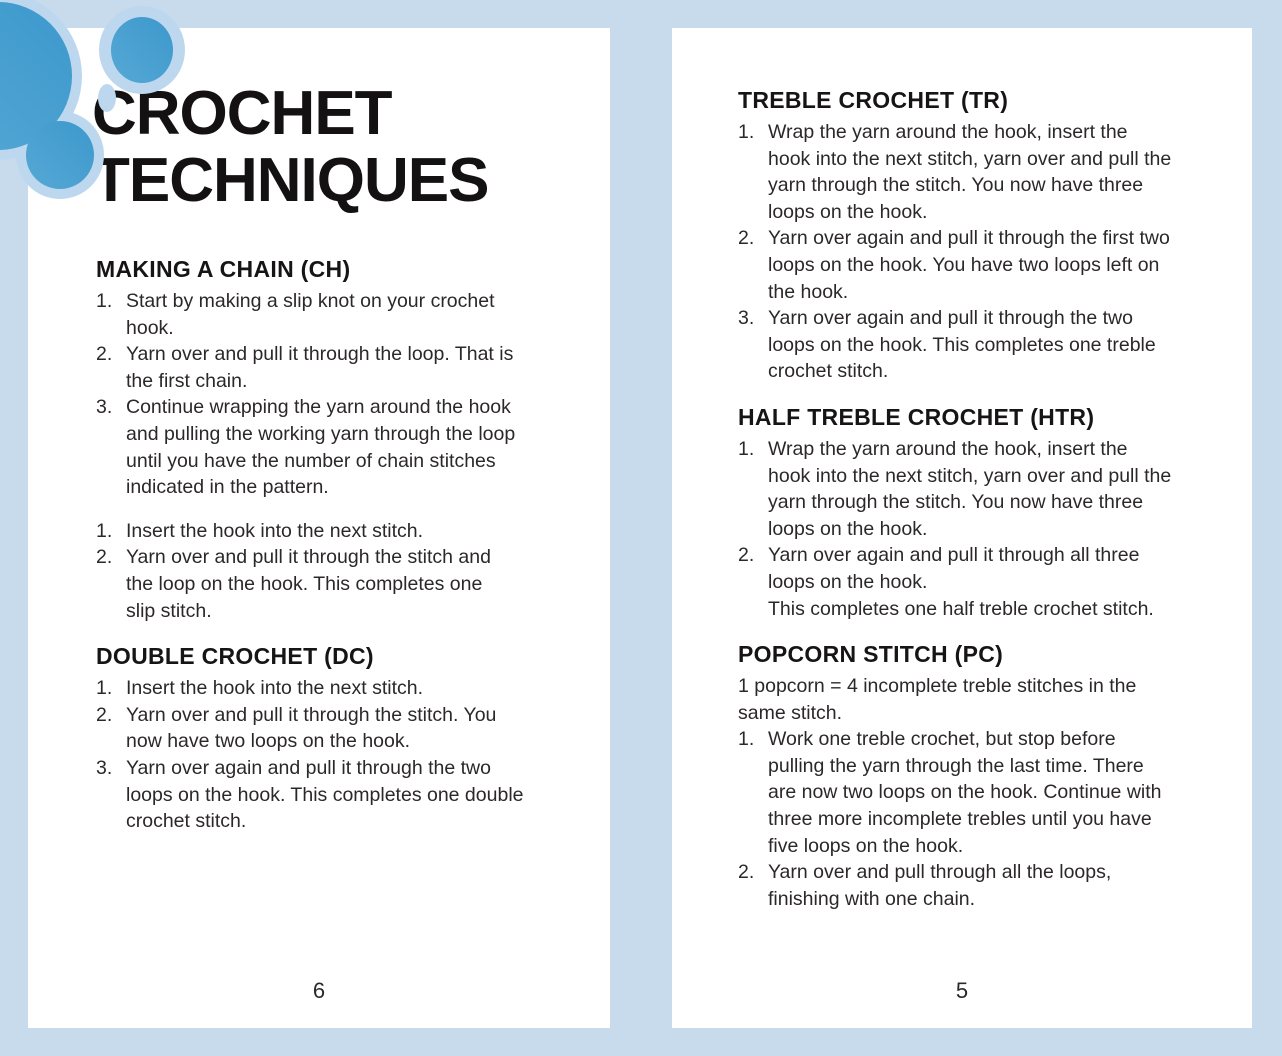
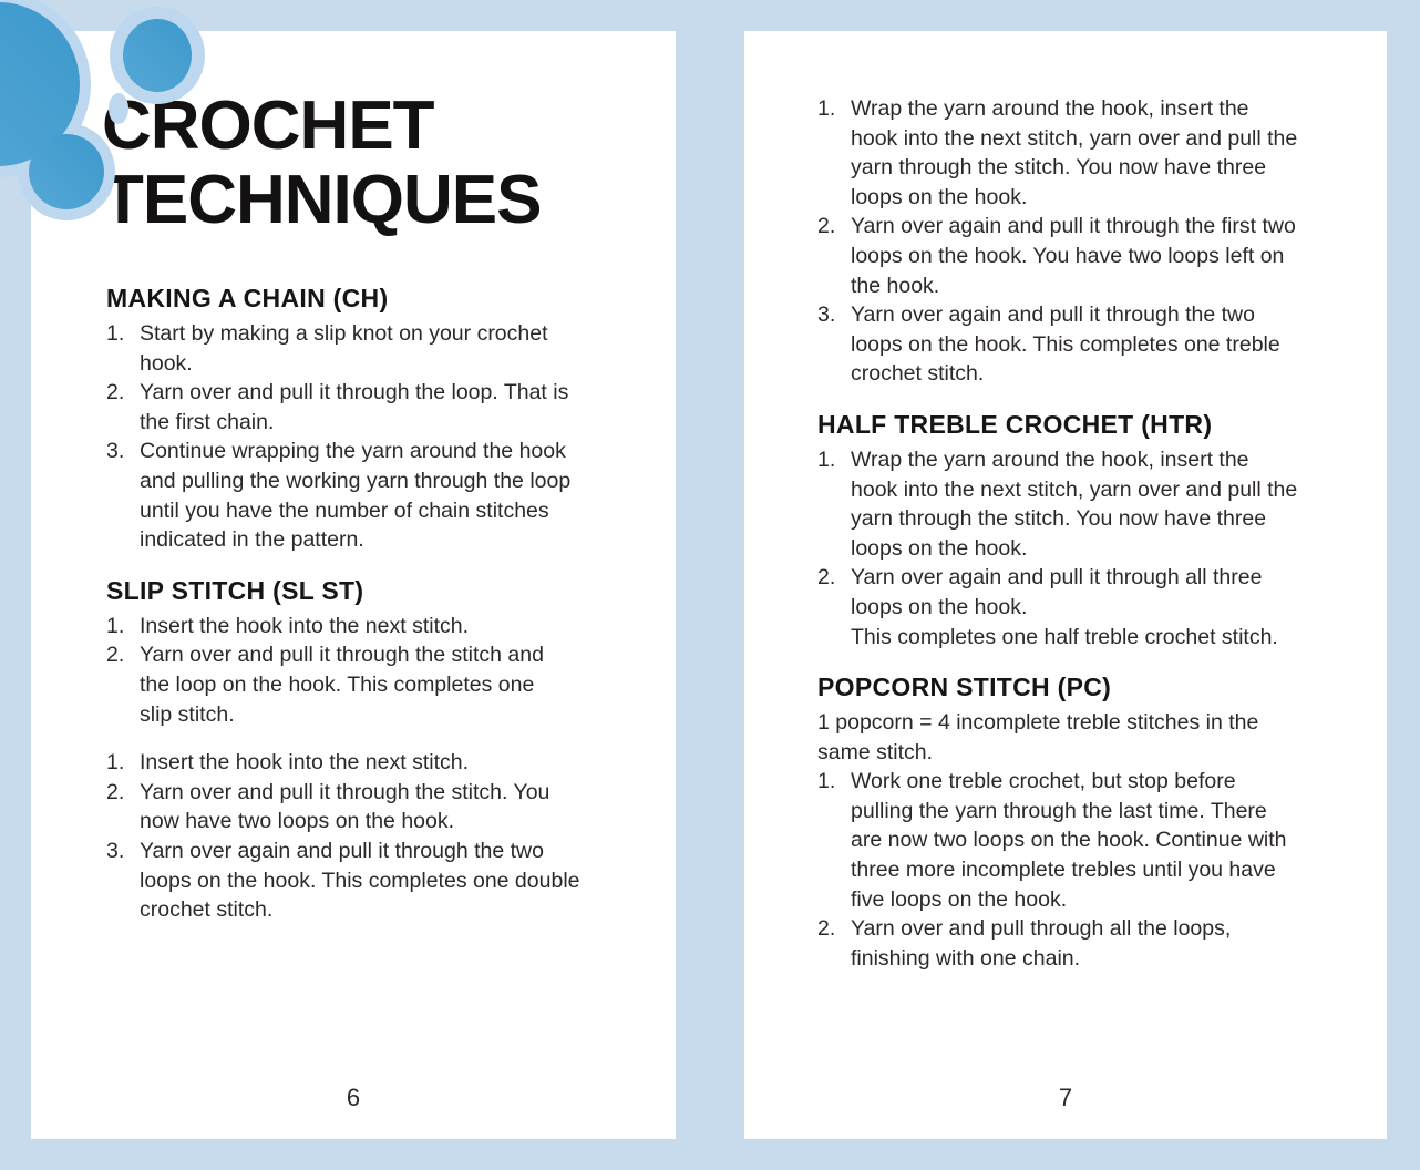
  CROCHET
  TECHNIQUES
  MAKING A CHAIN (CH)
  1.
  Start by making a slip knot on your crochet
  hook.
  2.
  Yarn over and pull it through the loop. That is
  the first chain.
  3.
  Continue wrapping the yarn around the hook
  and pulling the working yarn through the loop
  until you have the number of chain stitches
  indicated in the pattern.
+ SLIP STITCH (SL ST)
  1.
  Insert the hook into the next stitch.
  2.
  Yarn over and pull it through the stitch and
  the loop on the hook. This completes one
  slip stitch.
- DOUBLE CROCHET (DC)
  1.
  Insert the hook into the next stitch.
  2.
  Yarn over and pull it through the stitch. You
  now have two loops on the hook.
  3.
  Yarn over again and pull it through the two
  loops on the hook. This completes one double
  crochet stitch.
  6
- TREBLE CROCHET (TR)
  1.
  Wrap the yarn around the hook, insert the
  hook into the next stitch, yarn over and pull the
  yarn through the stitch. You now have three
  loops on the hook.
  2.
  Yarn over again and pull it through the first two
  loops on the hook. You have two loops left on
  the hook.
  3.
  Yarn over again and pull it through the two
  loops on the hook. This completes one treble
  crochet stitch.
  HALF TREBLE CROCHET (HTR)
  1.
  Wrap the yarn around the hook, insert the
  hook into the next stitch, yarn over and pull the
  yarn through the stitch. You now have three
  loops on the hook.
  2.
  Yarn over again and pull it through all three
  loops on the hook.
  This completes one half treble crochet stitch.
  POPCORN STITCH (PC)
  1 popcorn = 4 incomplete treble stitches in the
  same stitch.
  1.
  Work one treble crochet, but stop before
  pulling the yarn through the last time. There
  are now two loops on the hook. Continue with
  three more incomplete trebles until you have
  five loops on the hook.
  2.
  Yarn over and pull through all the loops,
  finishing with one chain.
- 5
+ 7
